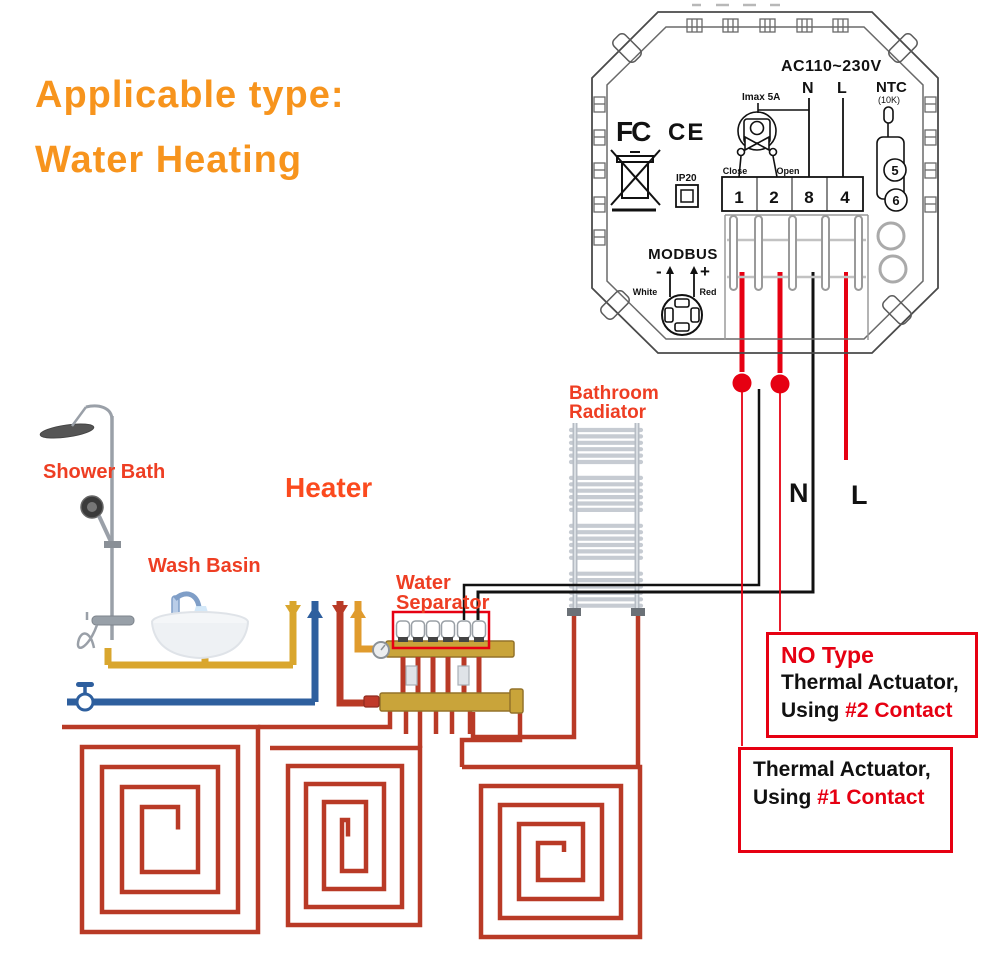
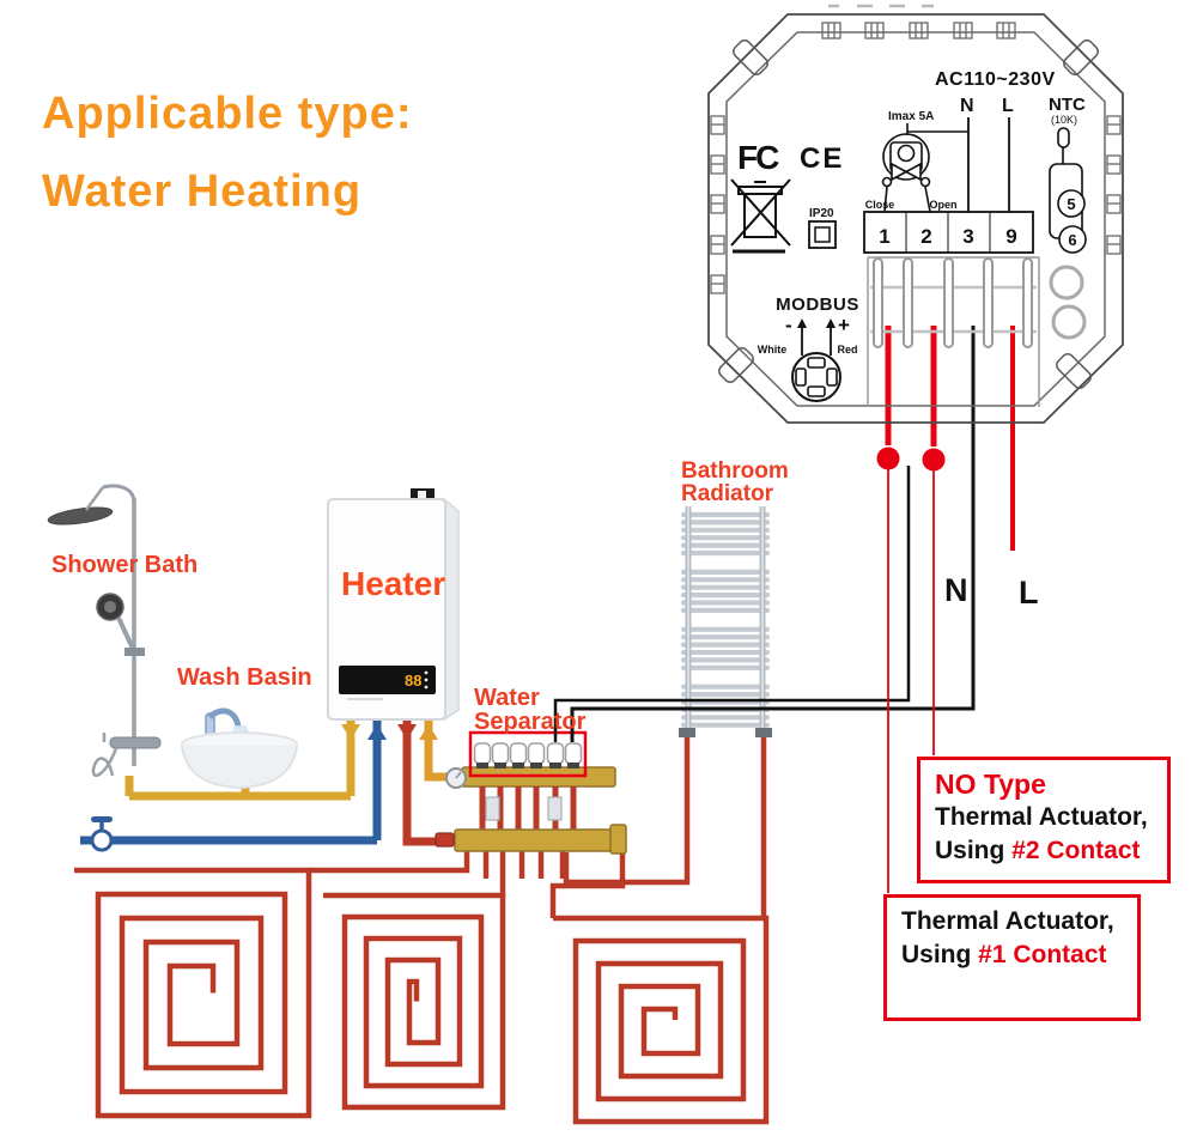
  Applicable type:
  Water Heating
+ 88
  N
  L
  AC110~230V
  FC
  CE
  IP20
  Imax 5A
  N
  L
  NTC
  (10K)
  5
  6
  Close
  Open
  1
  2
- 8
+ 3
- 4
+ 9
  MODBUS
  -
  +
  White
  Red
  Shower Bath
  Wash Basin
  Heater
  Water
  Separator
  Bathroom
  Radiator
  NO Type
  Thermal Actuator,
  Using #2 Contact
  Thermal Actuator,
  Using #1 Contact
